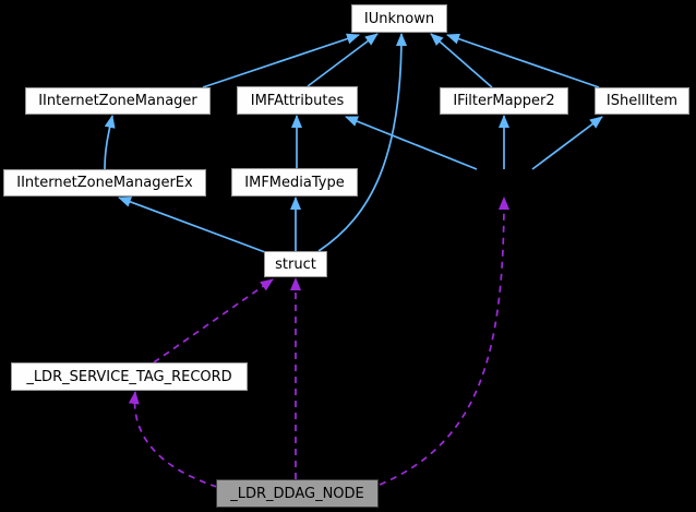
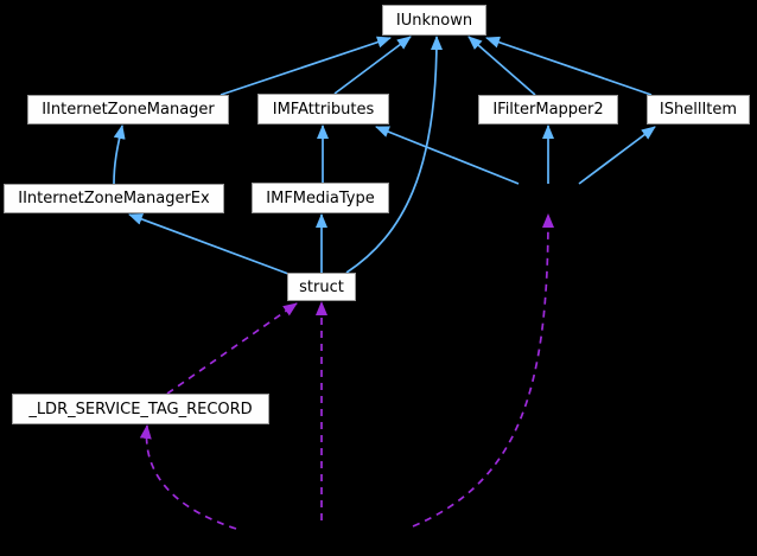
  IUnknown
  IInternetZoneManager
  IMFAttributes
  IFilterMapper2
  IShellItem
  IInternetZoneManagerEx
  IMFMediaType
  struct
  _LDR_SERVICE_TAG_RECORD
- _LDR_DDAG_NODE
